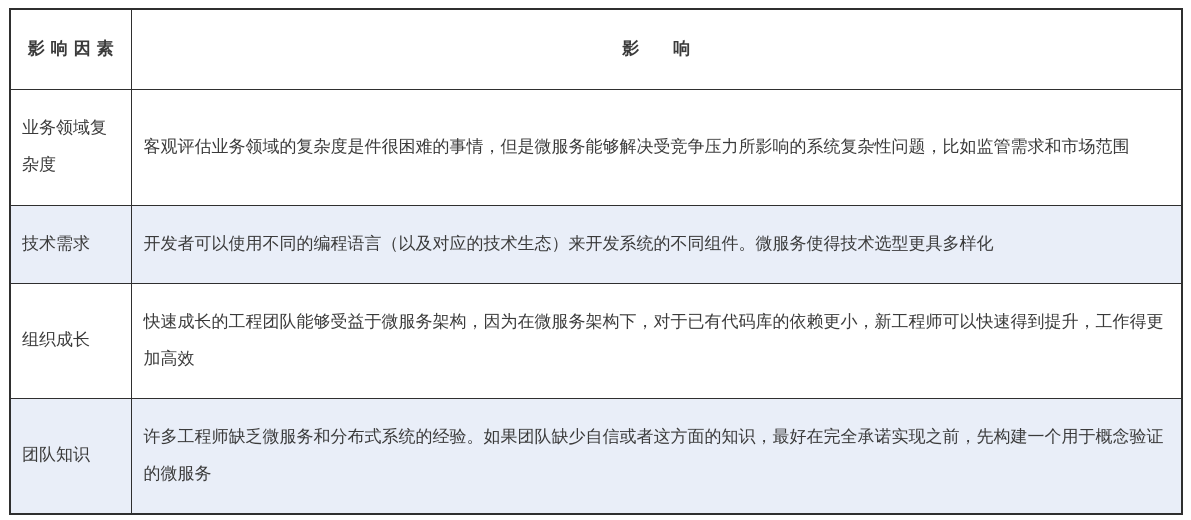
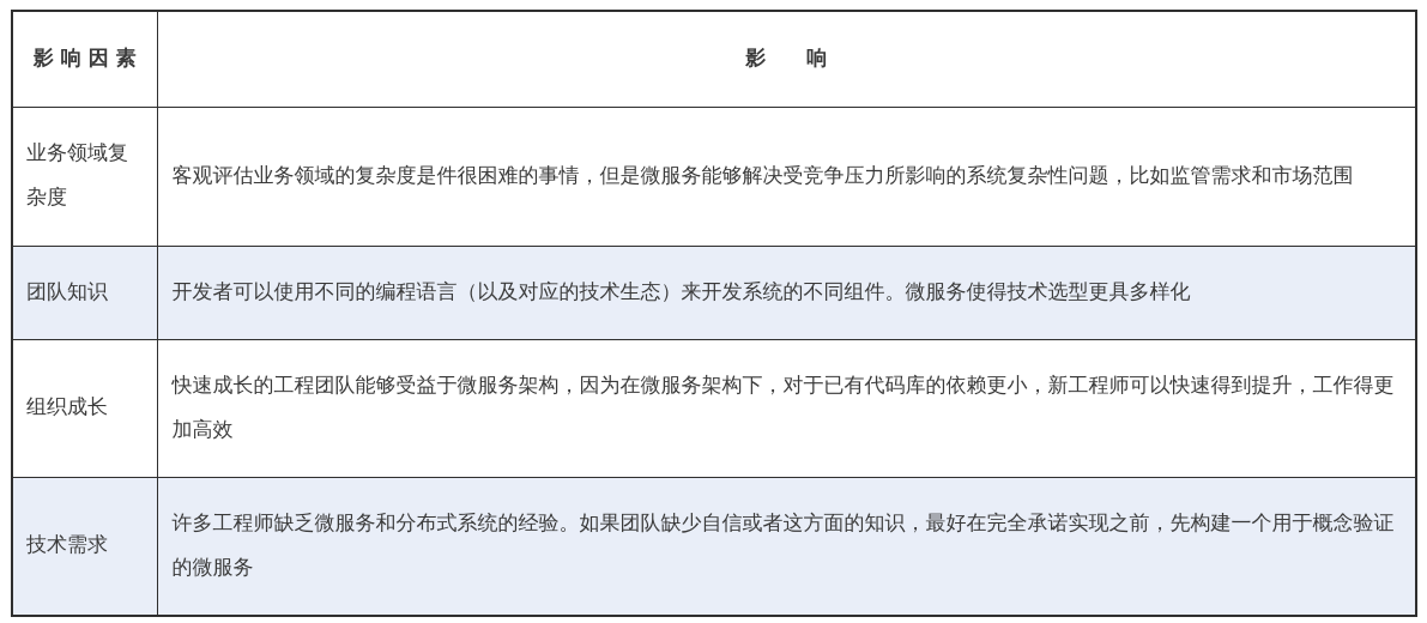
  影 响 因 素	影 响
  业务领域复杂度	客观评估业务领域的复杂度是件很困难的事情，但是微服务能够解决受竞争压力所影响的系统复杂性问题，比如监管需求和市场范围
- 技术需求	开发者可以使用不同的编程语言（以及对应的技术生态）来开发系统的不同组件。微服务使得技术选型更具多样化
+ 团队知识	开发者可以使用不同的编程语言（以及对应的技术生态）来开发系统的不同组件。微服务使得技术选型更具多样化
  组织成长	快速成长的工程团队能够受益于微服务架构，因为在微服务架构下，对于已有代码库的依赖更小，新工程师可以快速得到提升，工作得更加高效
- 团队知识	许多工程师缺乏微服务和分布式系统的经验。如果团队缺少自信或者这方面的知识，最好在完全承诺实现之前，先构建一个用于概念验证的微服务
+ 技术需求	许多工程师缺乏微服务和分布式系统的经验。如果团队缺少自信或者这方面的知识，最好在完全承诺实现之前，先构建一个用于概念验证的微服务
